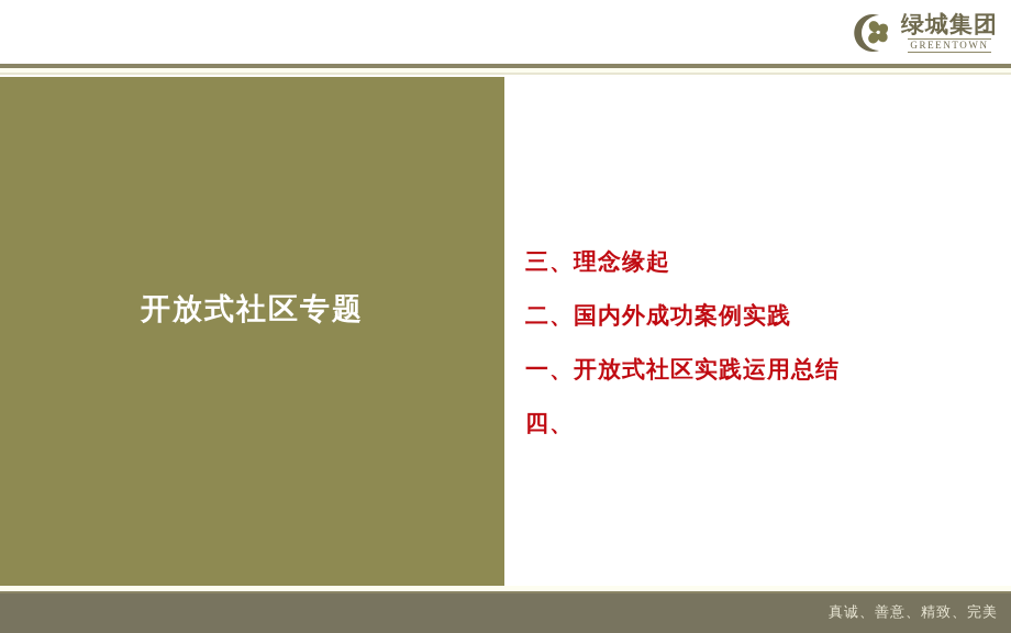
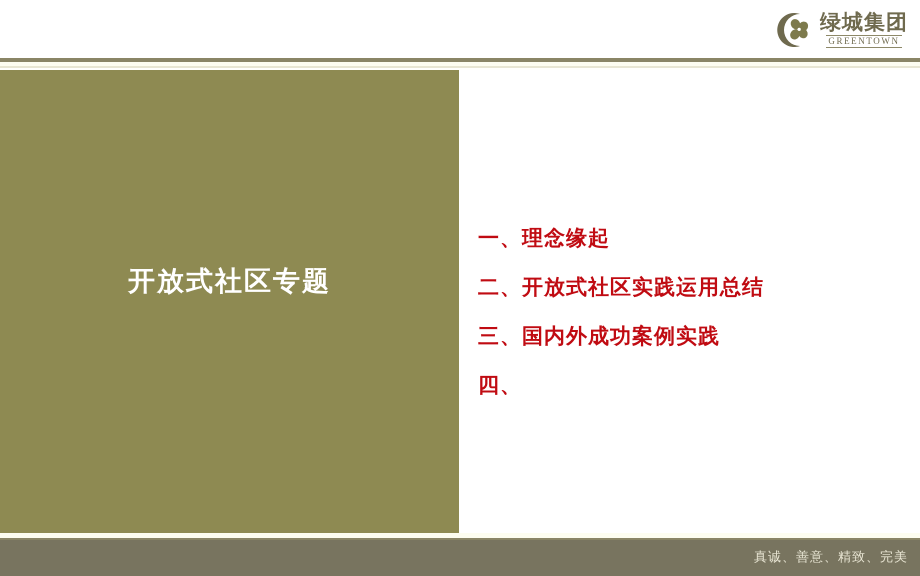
  绿城集团
  GREENTOWN
  开放式社区专题
- 三、
+ 一、
  理念缘起
  二、
- 国内外成功案例实践
+ 开放式社区实践运用总结
- 一、
+ 三、
- 开放式社区实践运用总结
+ 国内外成功案例实践
  四、
  真诚、善意、精致、完美
